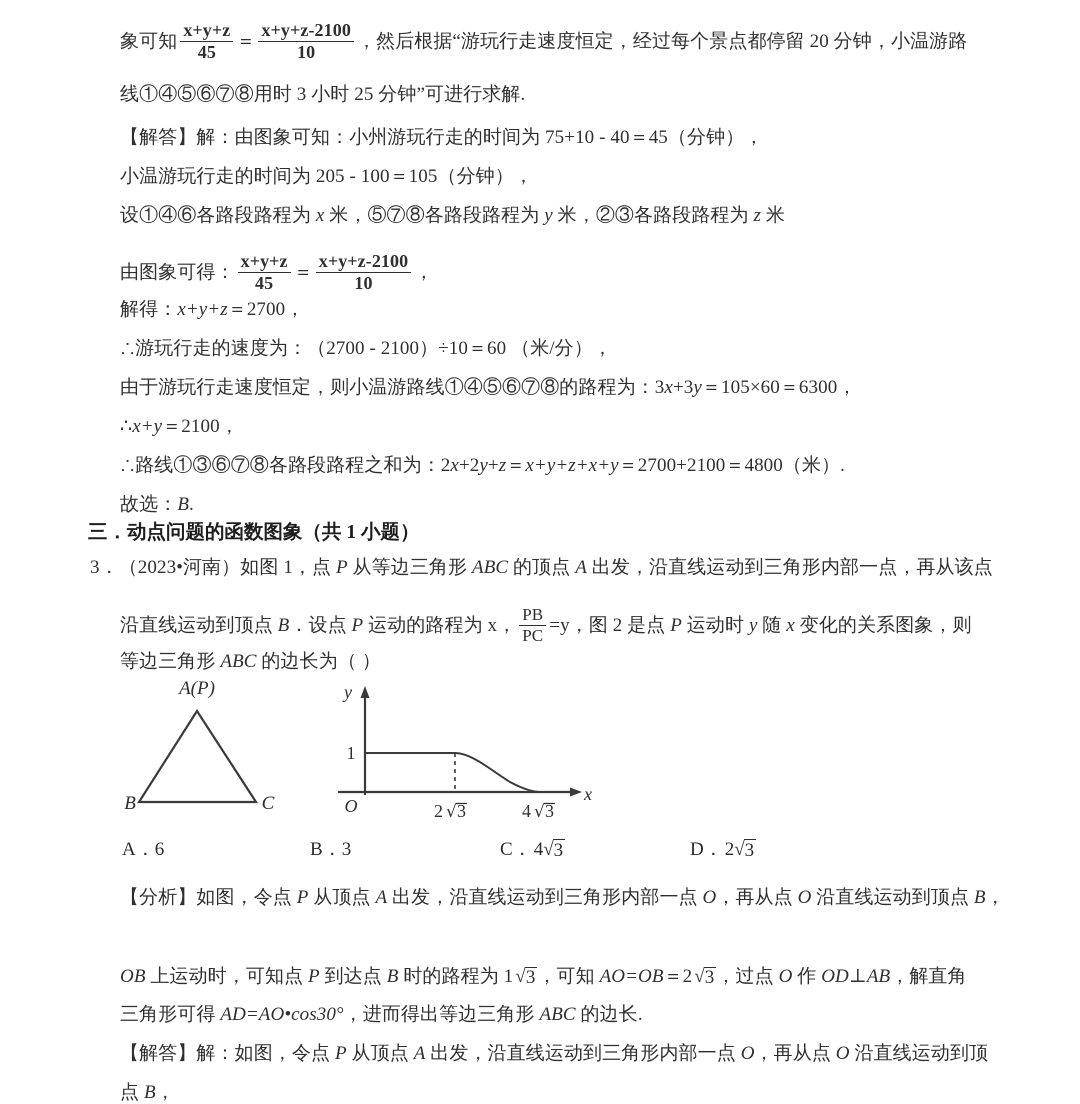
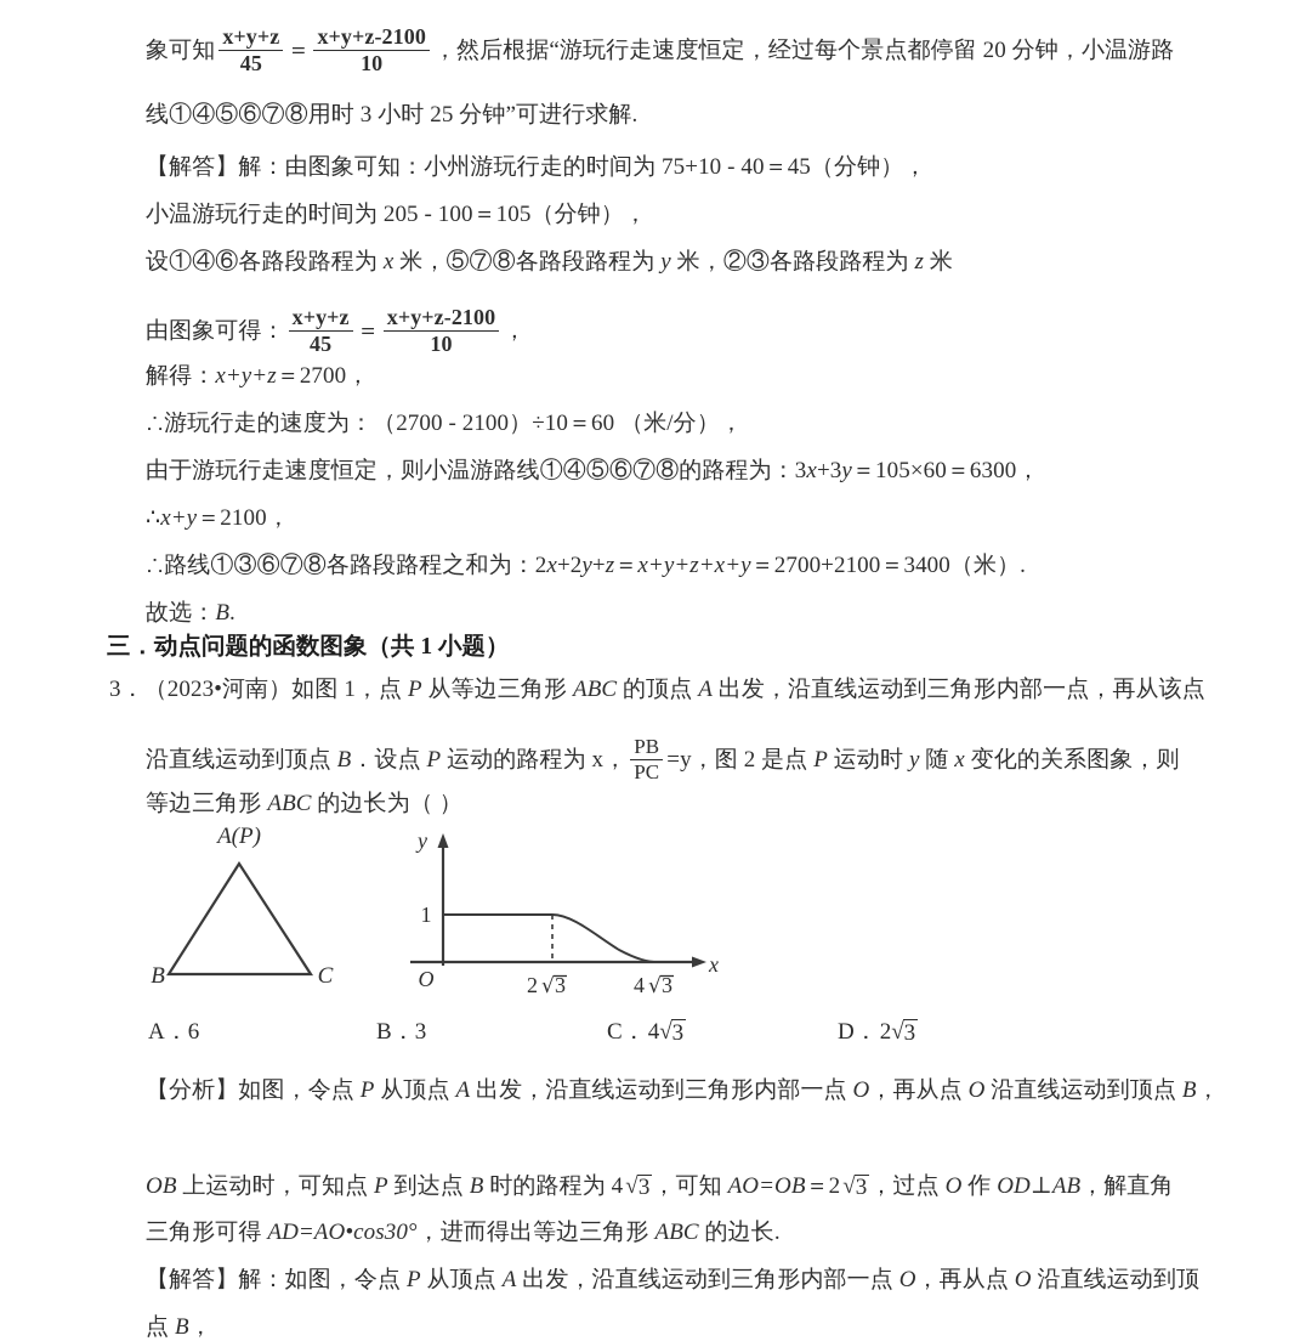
  象可知
  x+y+z
  45
  ＝
  x+y+z-2100
  10
  ，然后根据“游玩行走速度恒定，经过每个景点都停留 20 分钟，小温游路
  线①④⑤⑥⑦⑧用时 3 小时 25 分钟”可进行求解.
  【解答】解：由图象可知：小州游玩行走的时间为 75+10 - 40＝45（分钟），
  小温游玩行走的时间为 205 - 100＝105（分钟），
  设①④⑥各路段路程为 x 米，⑤⑦⑧各路段路程为 y 米，②③各路段路程为 z 米
  由图象可得：
  x+y+z
  45
  ＝
  x+y+z-2100
  10
  ，
  解得：x+y+z＝2700，
  ∴游玩行走的速度为：（2700 - 2100）÷10＝60 （米/分），
  由于游玩行走速度恒定，则小温游路线①④⑤⑥⑦⑧的路程为：3x+3y＝105×60＝6300，
  ∴x+y＝2100，
- ∴路线①③⑥⑦⑧各路段路程之和为：2x+2y+z＝x+y+z+x+y＝2700+2100＝4800（米）.
+ ∴路线①③⑥⑦⑧各路段路程之和为：2x+2y+z＝x+y+z+x+y＝2700+2100＝3400（米）.
  故选：B.
  三．动点问题的函数图象（共 1 小题）
  3．（2023•河南）如图 1，点 P 从等边三角形 ABC 的顶点 A 出发，沿直线运动到三角形内部一点，再从该点
  沿直线运动到顶点 B．设点 P 运动的路程为 x，
  PB
  PC
  =y，图 2 是点 P 运动时 y 随 x 变化的关系图象，则
  等边三角形 ABC 的边长为（ ）
  A(P)
  B
  C
  y
  x
  O
  1
  2
  √
  3
  4
  √
  3
  A．6
  B．3
  C．4√3
  D．2√3
  【分析】如图，令点 P 从顶点 A 出发，沿直线运动到三角形内部一点 O，再从点 O 沿直线运动到顶点 B，
- OB 上运动时，可知点 P 到达点 B 时的路程为 1√3，可知 AO=OB＝2√3，过点 O 作 OD⊥AB，解直角
+ OB 上运动时，可知点 P 到达点 B 时的路程为 4√3，可知 AO=OB＝2√3，过点 O 作 OD⊥AB，解直角
  三角形可得 AD=AO•cos30°，进而得出等边三角形 ABC 的边长.
  【解答】解：如图，令点 P 从顶点 A 出发，沿直线运动到三角形内部一点 O，再从点 O 沿直线运动到顶
  点 B，
